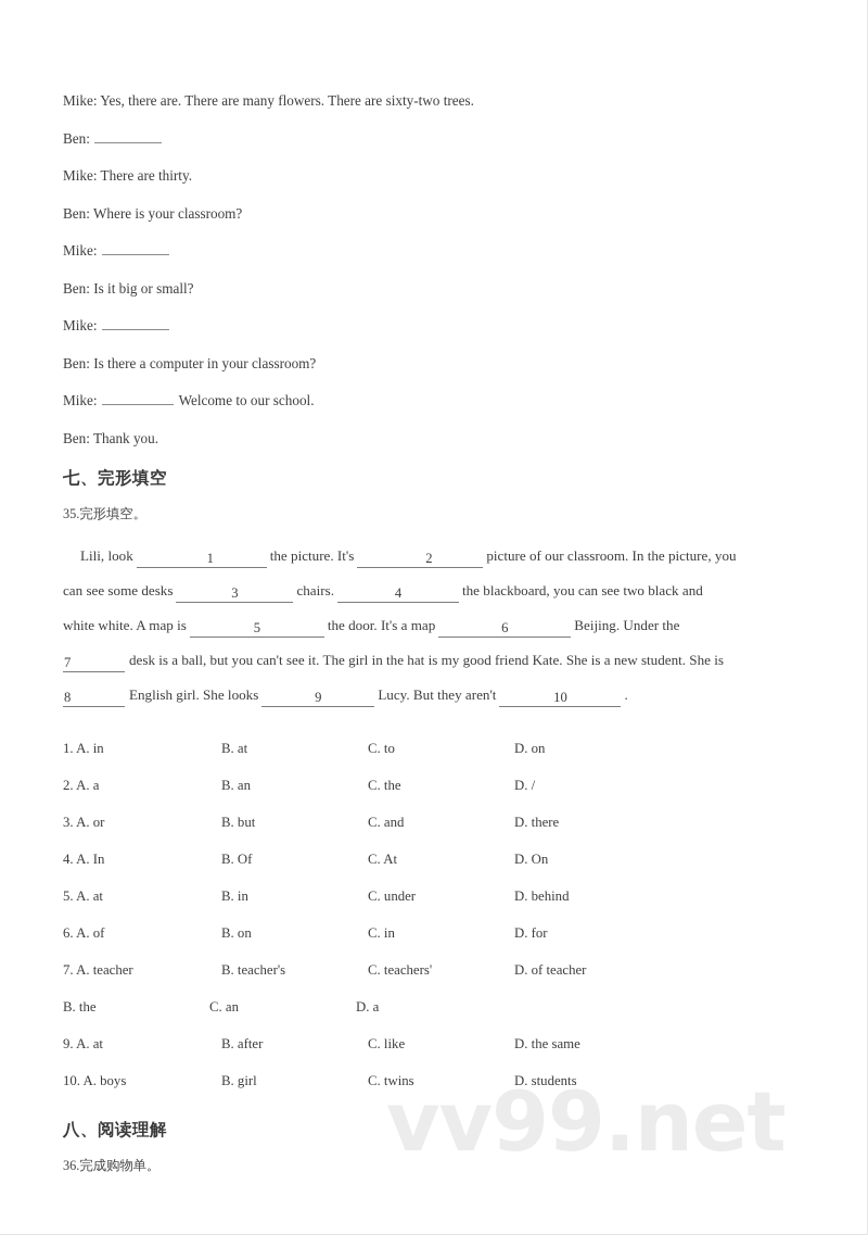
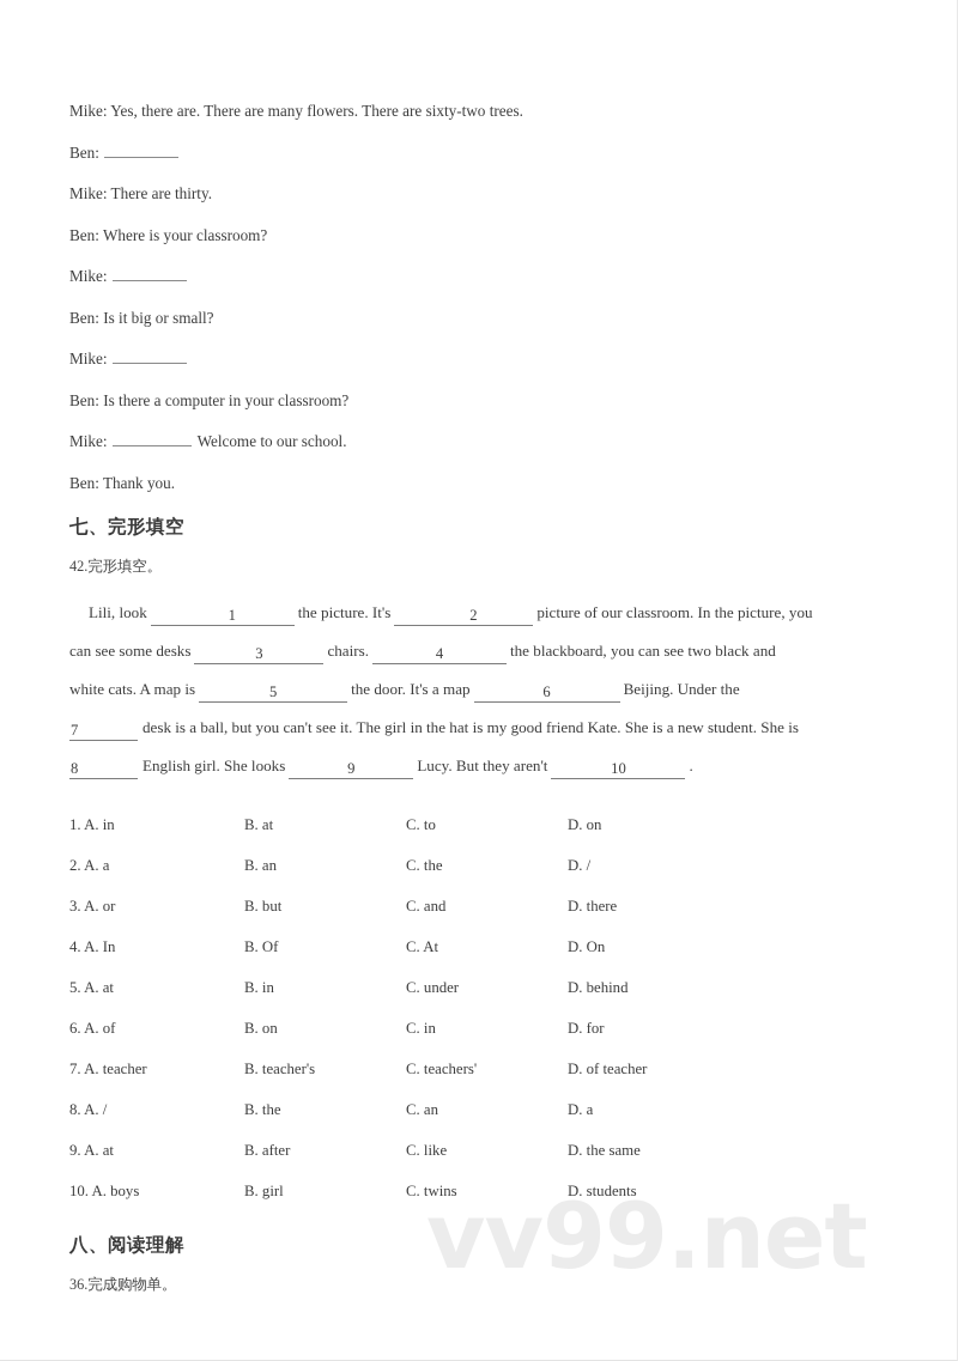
  Mike: Yes, there are. There are many flowers. There are sixty-two trees.
  Ben:
  Mike: There are thirty.
  Ben: Where is your classroom?
  Mike:
  Ben: Is it big or small?
  Mike:
  Ben: Is there a computer in your classroom?
  Mike: Welcome to our school.
  Ben: Thank you.
  七、完形填空
- 35.完形填空。
+ 42.完形填空。
  Lili, look 1 the picture. It's 2 picture of our classroom. In the picture, you
  can see some desks 3 chairs. 4 the blackboard, you can see two black and
- white white. A map is 5 the door. It's a map 6 Beijing. Under the
+ white cats. A map is 5 the door. It's a map 6 Beijing. Under the
  7 desk is a ball, but you can't see it. The girl in the hat is my good friend Kate. She is a new student. She is
  8 English girl. She looks 9 Lucy. But they aren't 10 .
  1. A. in
  B. at
  C. to
  D. on
  2. A. a
  B. an
  C. the
  D. /
  3. A. or
  B. but
  C. and
  D. there
  4. A. In
  B. Of
  C. At
  D. On
  5. A. at
  B. in
  C. under
  D. behind
  6. A. of
  B. on
  C. in
  D. for
  7. A. teacher
  B. teacher's
  C. teachers'
  D. of teacher
+ 8. A. /
  B. the
  C. an
  D. a
  9. A. at
  B. after
  C. like
  D. the same
  10. A. boys
  B. girl
  C. twins
  D. students
  八、阅读理解
  36.完成购物单。
  vv99.net
